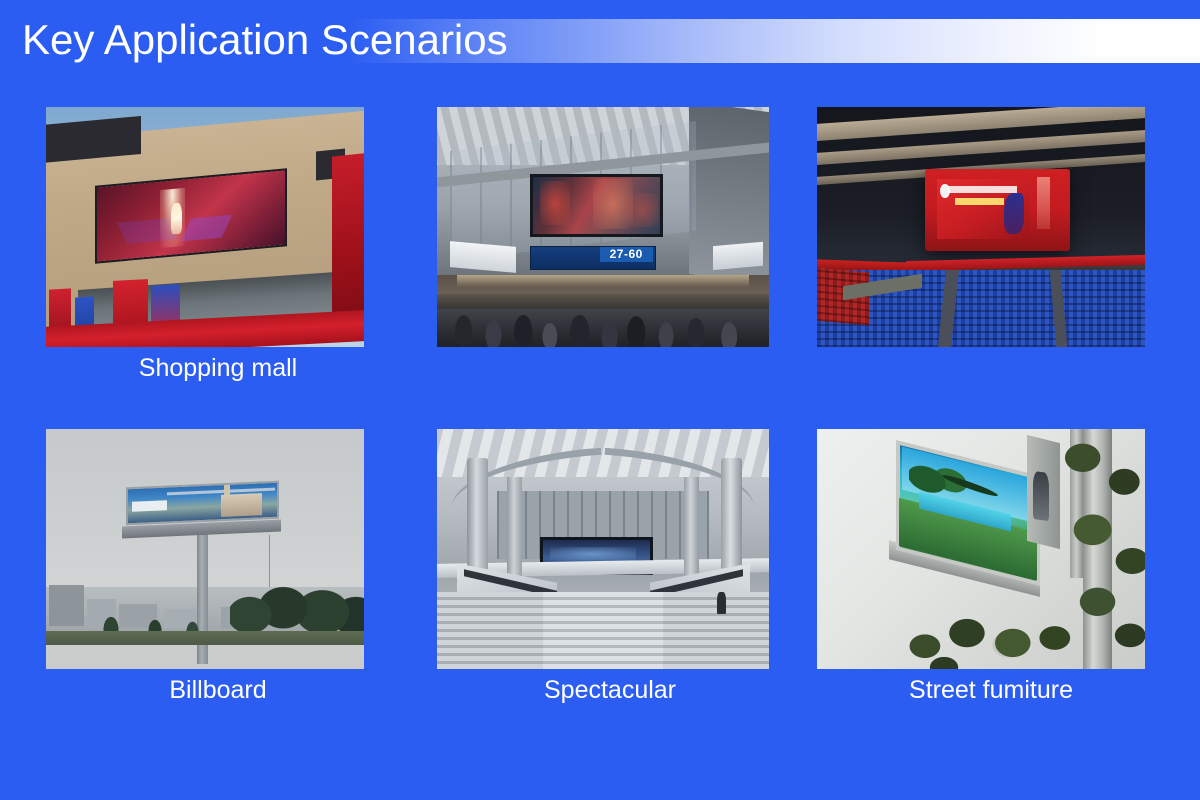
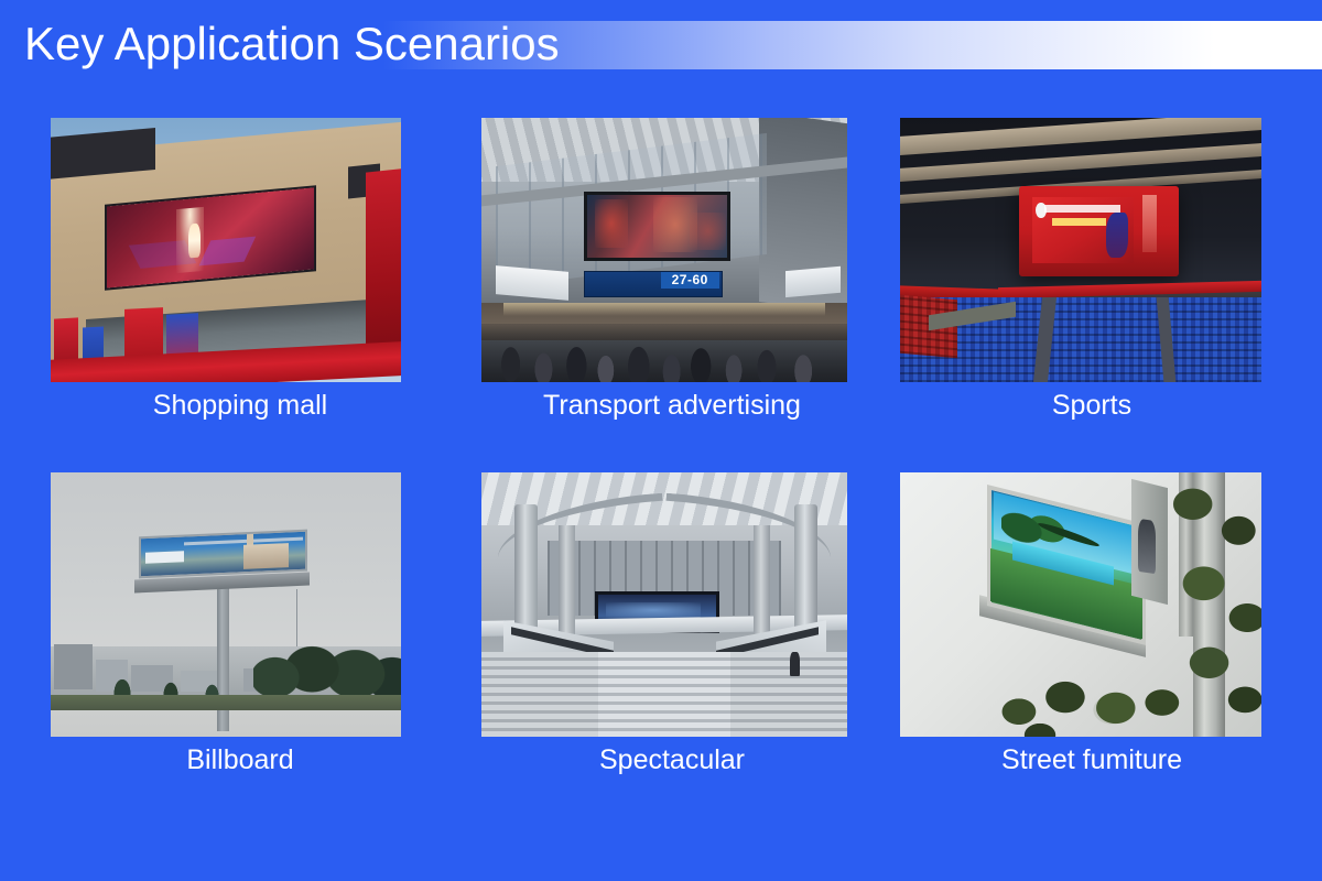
  Key Application Scenarios
  Shopping mall
  27-60
+ Transport advertising
+ Sports
  Billboard
  Spectacular
  Street fumiture
